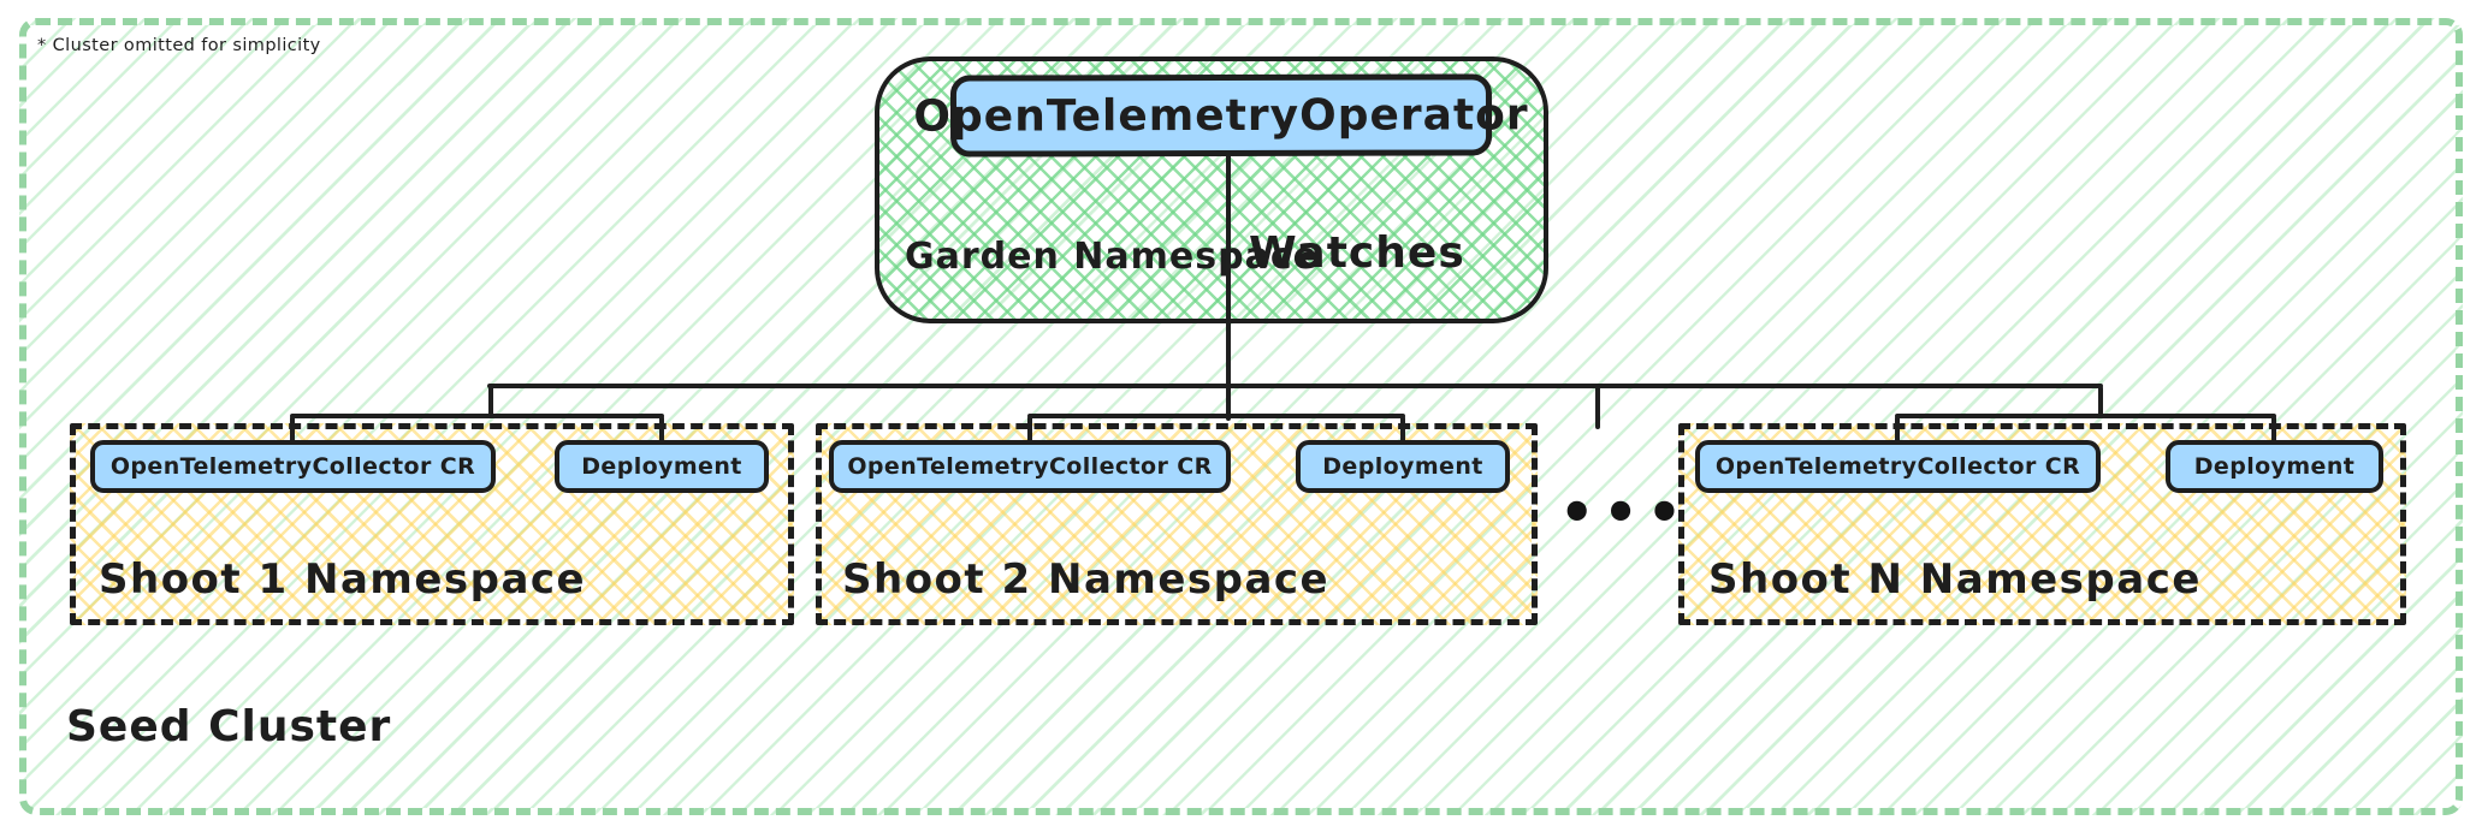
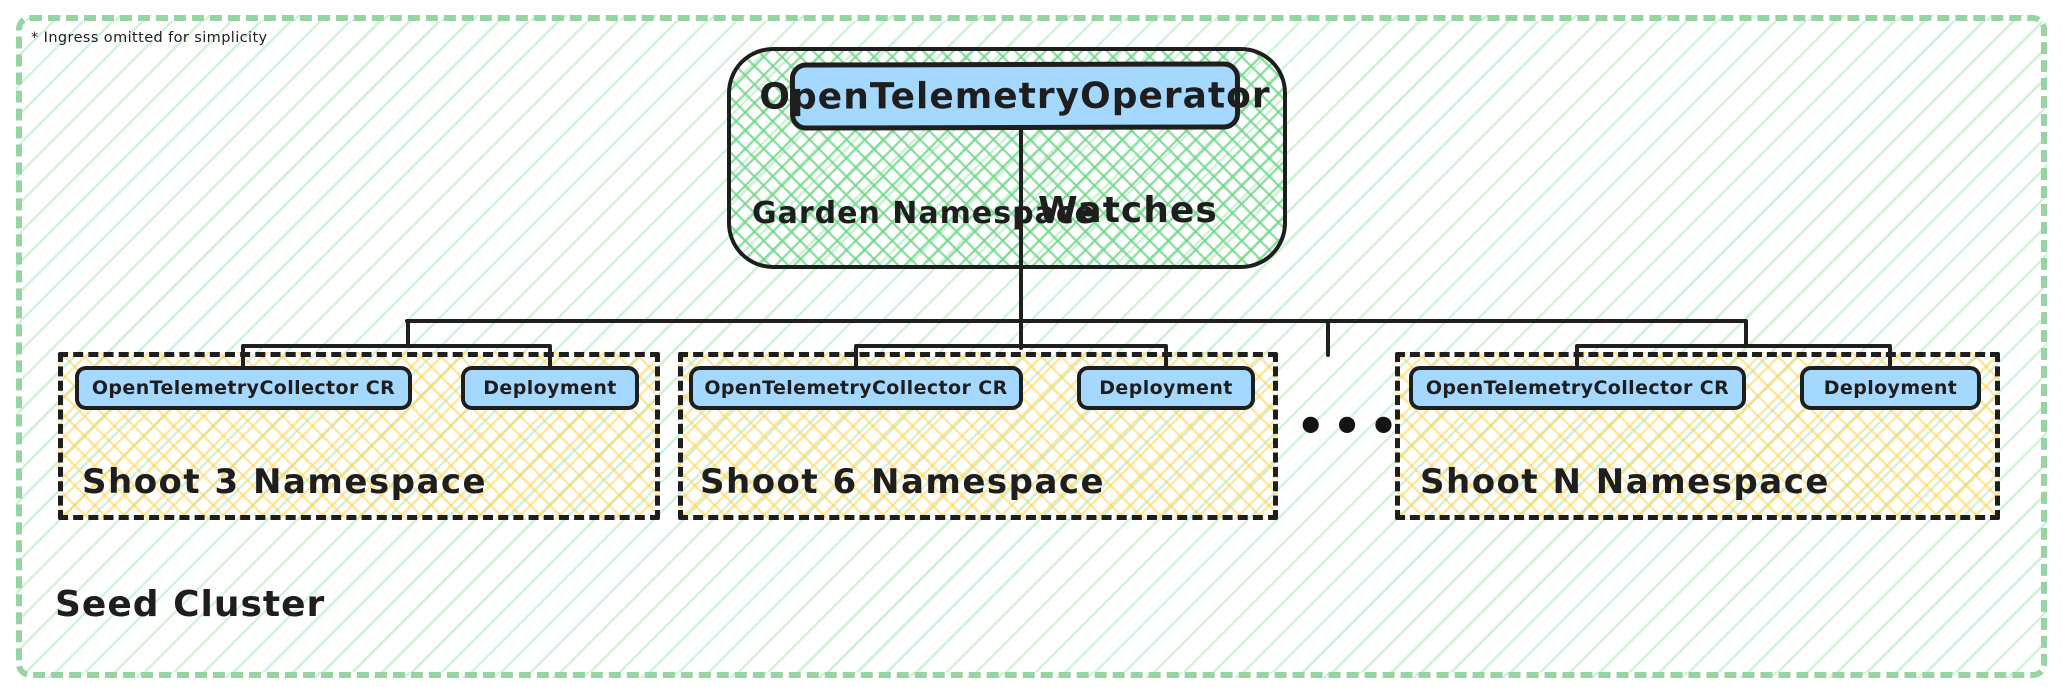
- * Cluster omitted for simplicity
+ * Ingress omitted for simplicity
  Seed Cluster
  Garden Namespace
  OpenTelemetryOperator
  Watches
  OpenTelemetryCollector CR
  Deployment
- Shoot 1 Namespace
+ Shoot 3 Namespace
  OpenTelemetryCollector CR
  Deployment
- Shoot 2 Namespace
+ Shoot 6 Namespace
  •••
  OpenTelemetryCollector CR
  Deployment
  Shoot N Namespace
